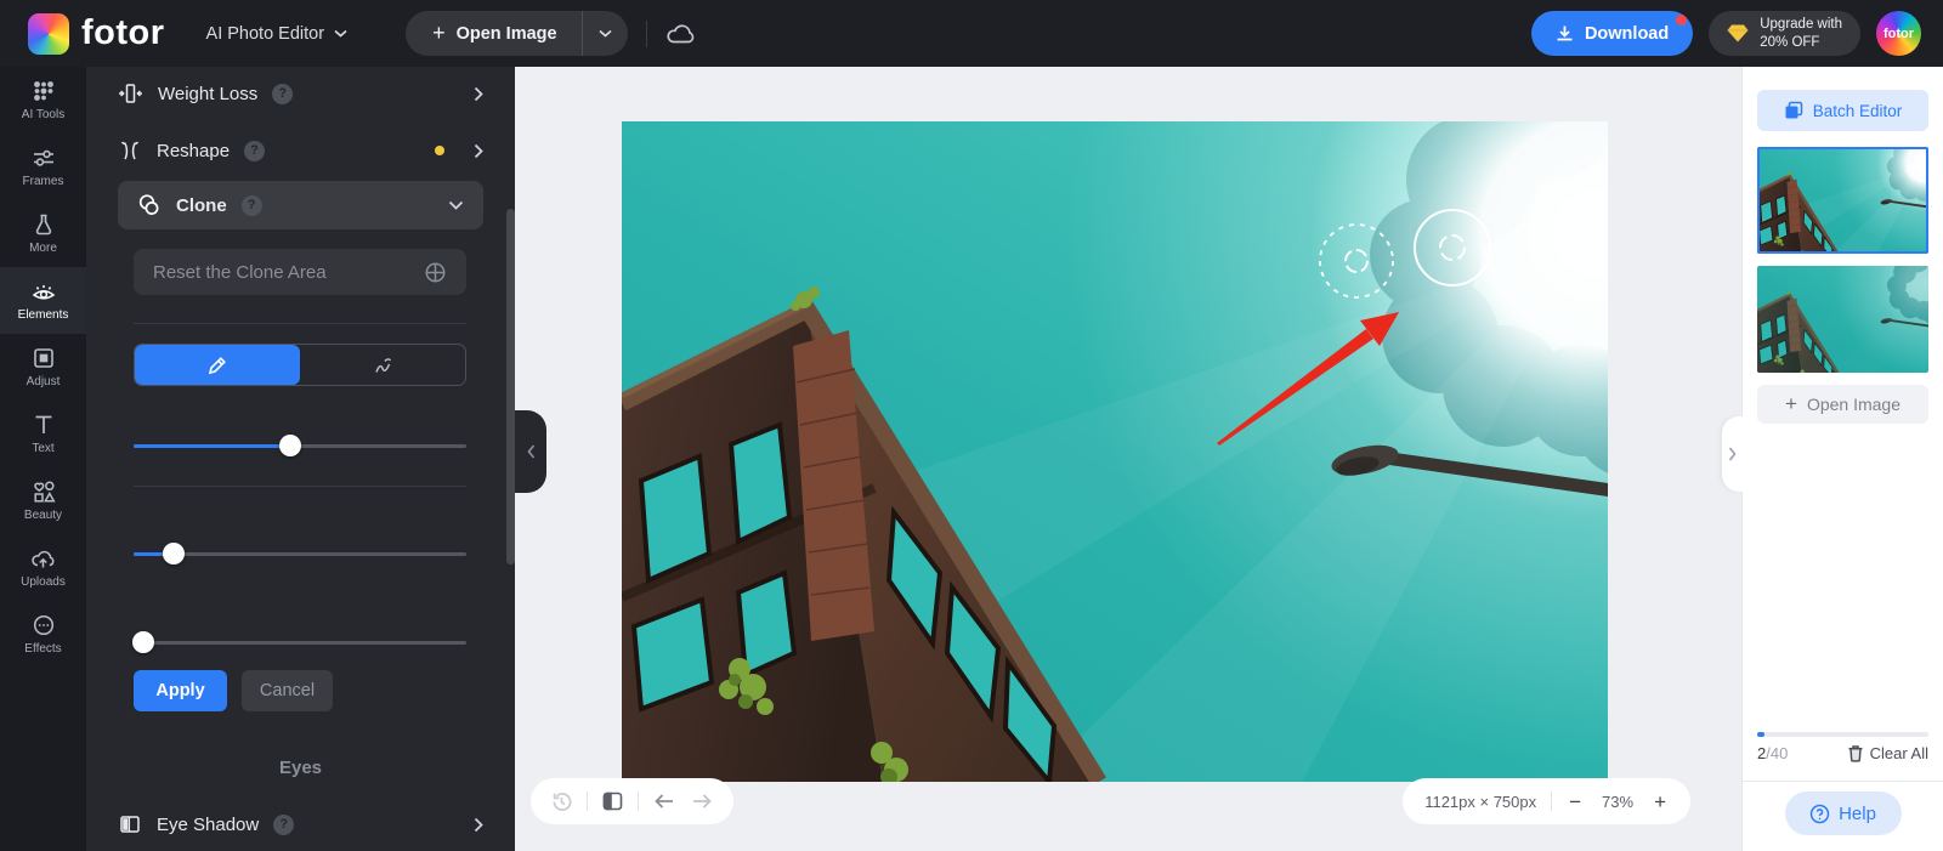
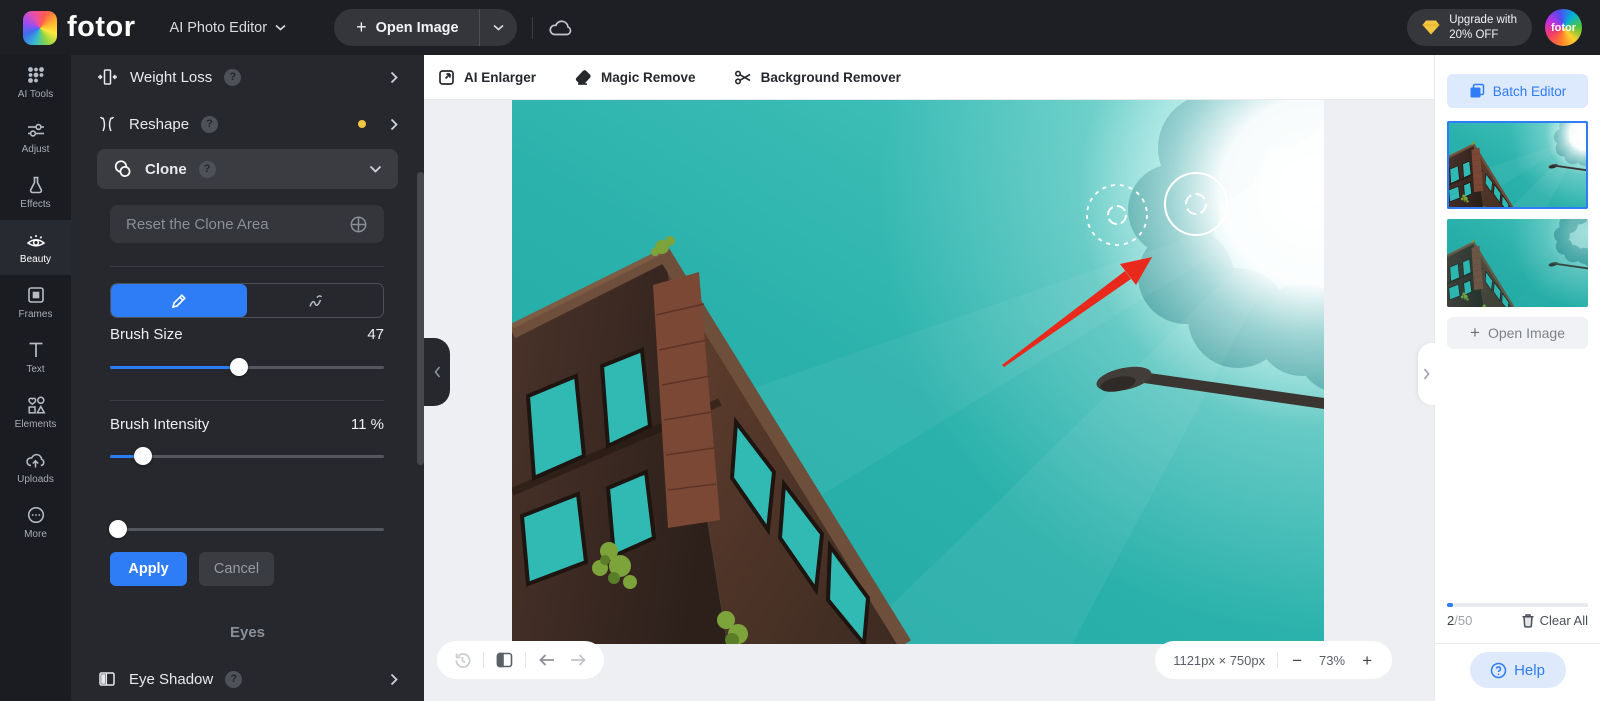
  fotor
  AI Photo Editor
  +
  Open Image
- Download
  Upgrade with
  20% OFF
  fotor
  AI Tools
- Frames
+ Adjust
- More
+ Effects
- Elements
+ Beauty
- Adjust
+ Frames
  Text
- Beauty
+ Elements
  Uploads
- Effects
+ More
  Weight Loss
  ?
  Reshape
  ?
  Clone
  ?
  Reset the Clone Area
+ Brush Size
+ 47
+ Brush Intensity
+ 11 %
  Apply
  Cancel
  Eyes
  Eye Shadow
  ?
+ AI Enlarger
+ Magic Remove
+ Background Remover
  1121px × 750px
  −
  73%
  +
  Batch Editor
  +
  Open Image
  2
- /40
+ /50
  Clear All
  Help
